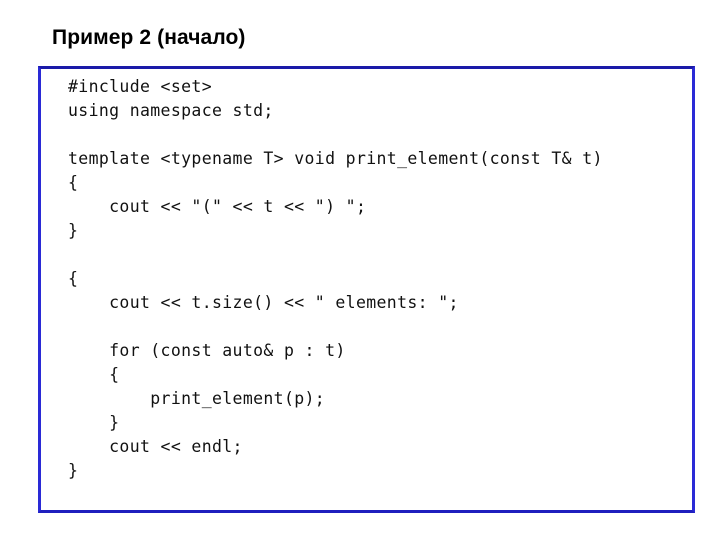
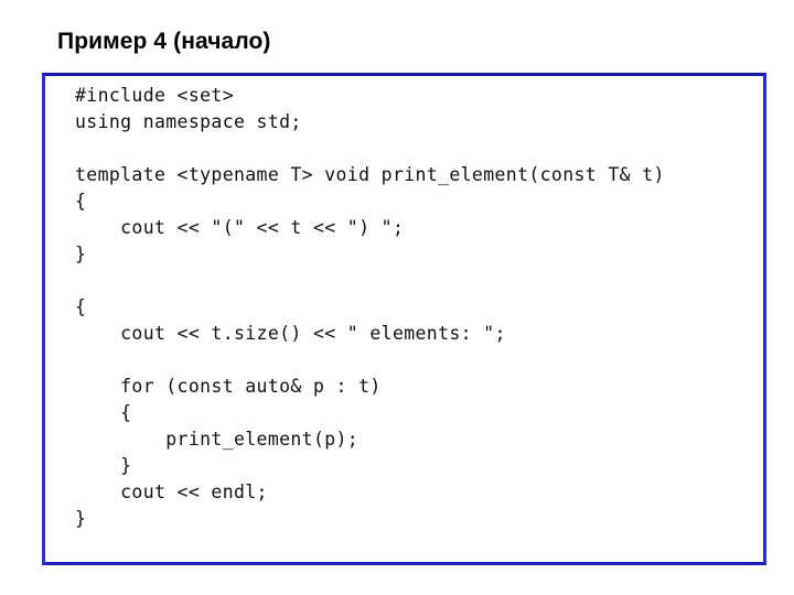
- Пример 2 (начало)
+ Пример 4 (начало)
  #include <set>
  using namespace std;
  template <typename T> void print_element(const T& t)
  {
  cout << "(" << t << ") ";
  }
  {
  cout << t.size() << " elements: ";
  for (const auto& p : t)
  {
  print_element(p);
  }
  cout << endl;
  }
